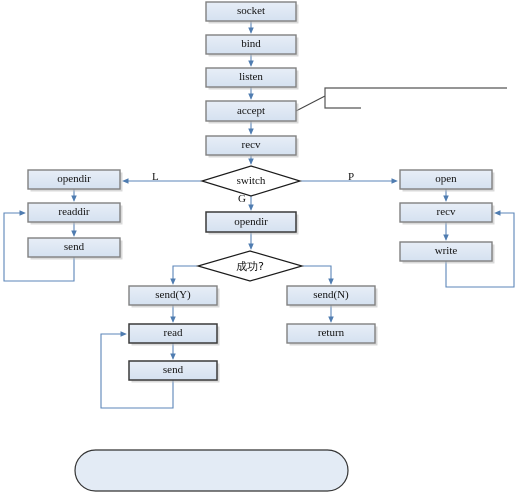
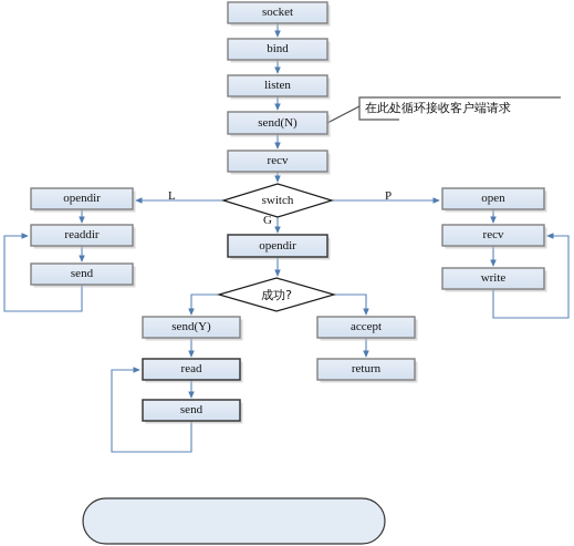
  socket
  bind
  listen
- accept
+ send(N)
  recv
  switch
  opendir
  readdir
  send
  open
  recv
  write
  opendir
  成功?
  send(Y)
- send(N)
+ accept
  read
  send
  return
  L
  P
  G
+ 在此处循环接收客户端请求
